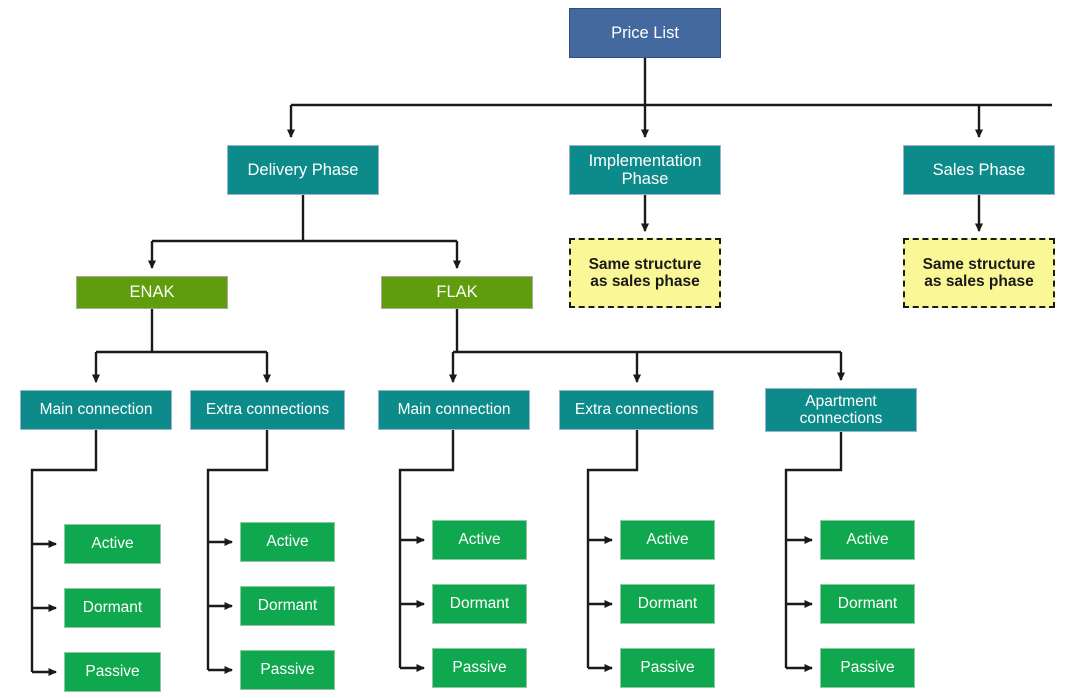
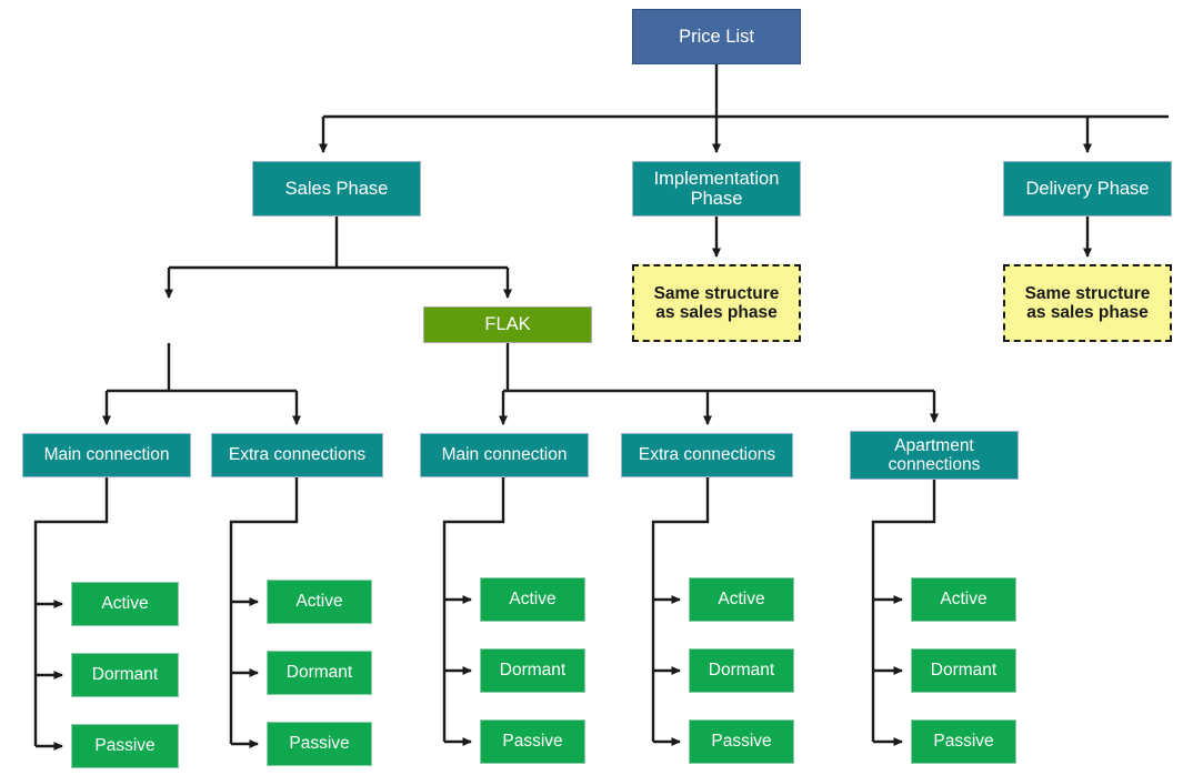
  Price List
- Delivery Phase
+ Sales Phase
  Implementation
  Phase
- Sales Phase
+ Delivery Phase
  Same structure
  as sales phase
  Same structure
  as sales phase
- ENAK
  FLAK
  Main connection
  Extra connections
  Main connection
  Extra connections
  Apartment
  connections
  Active
  Dormant
  Passive
  Active
  Dormant
  Passive
  Active
  Dormant
  Passive
  Active
  Dormant
  Passive
  Active
  Dormant
  Passive
